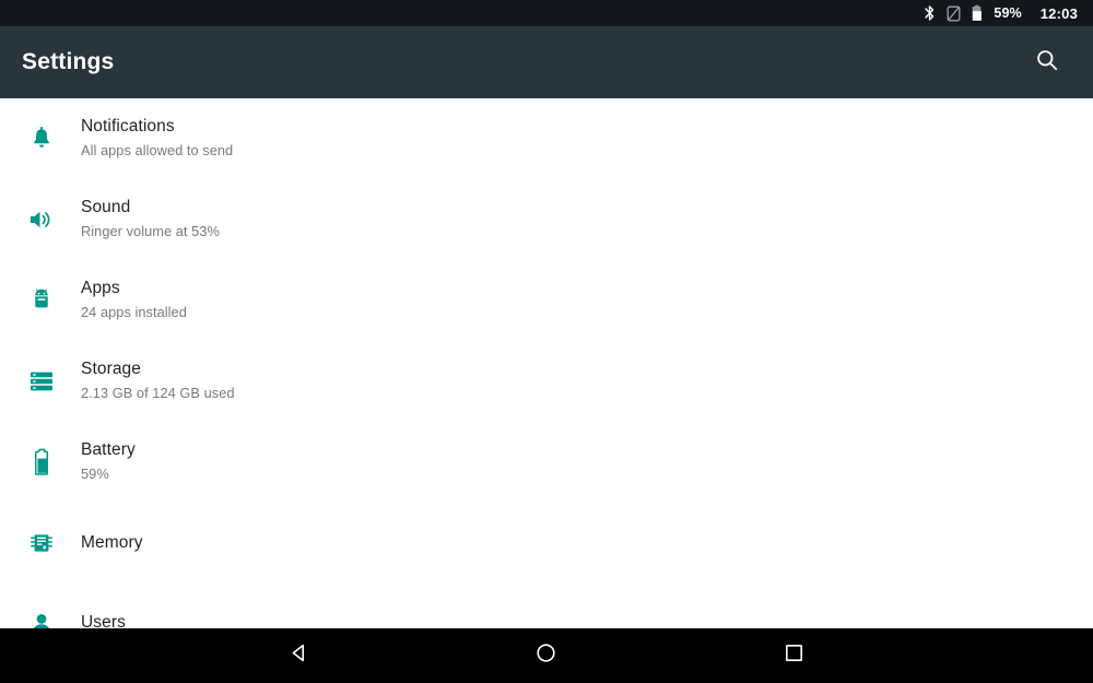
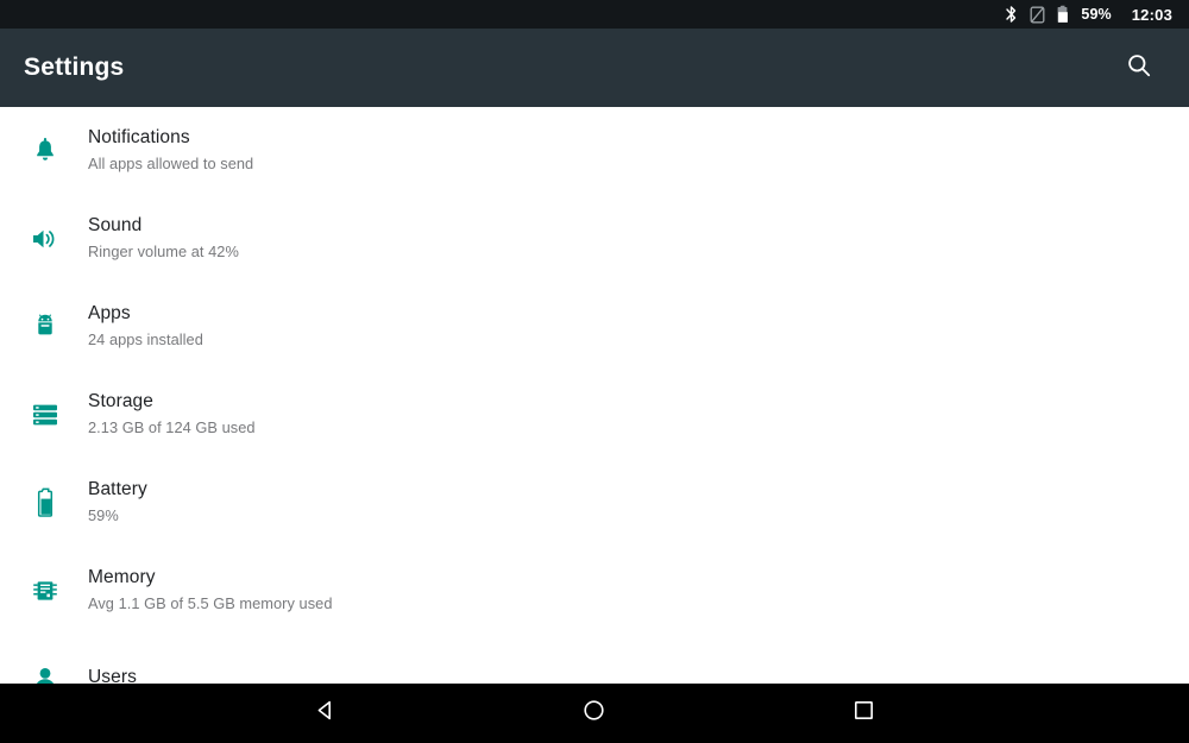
  59%
  12:03
  Settings
  Notifications
  All apps allowed to send
  Sound
- Ringer volume at 53%
+ Ringer volume at 42%
  Apps
  24 apps installed
  Storage
  2.13 GB of 124 GB used
  Battery
  59%
  Memory
+ Avg 1.1 GB of 5.5 GB memory used
  Users
